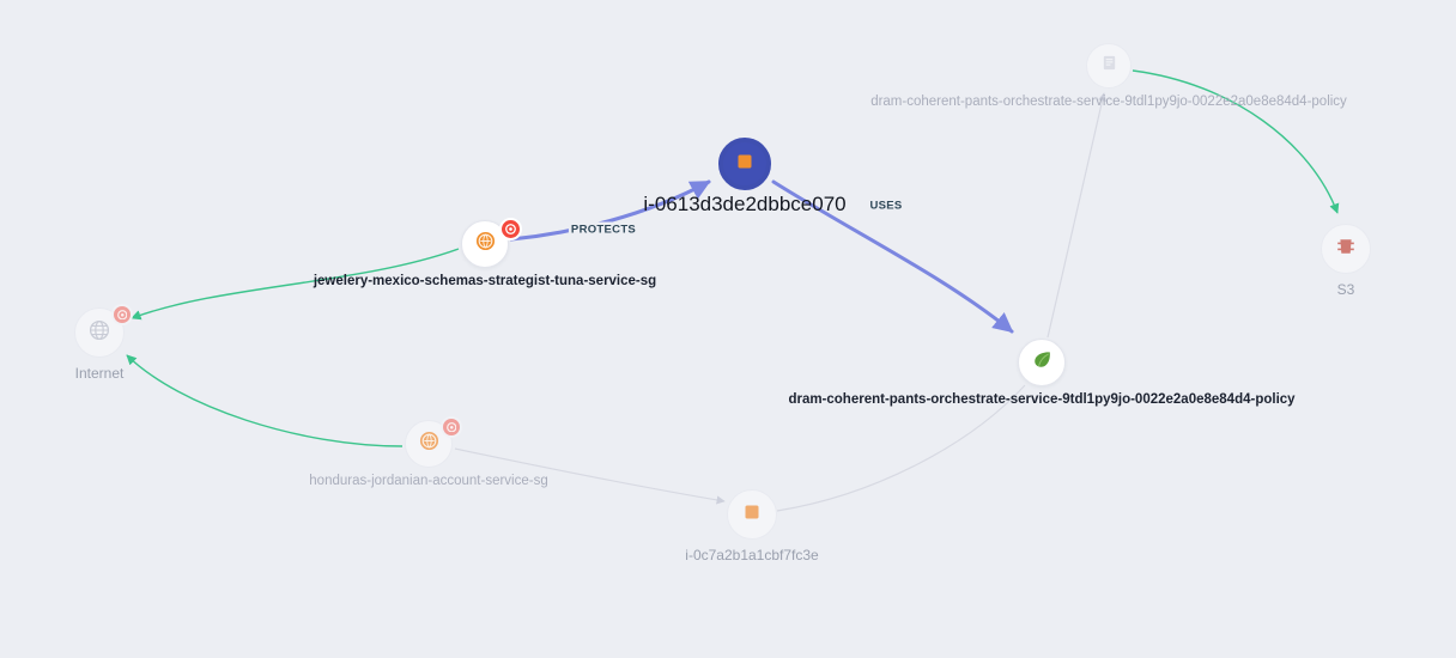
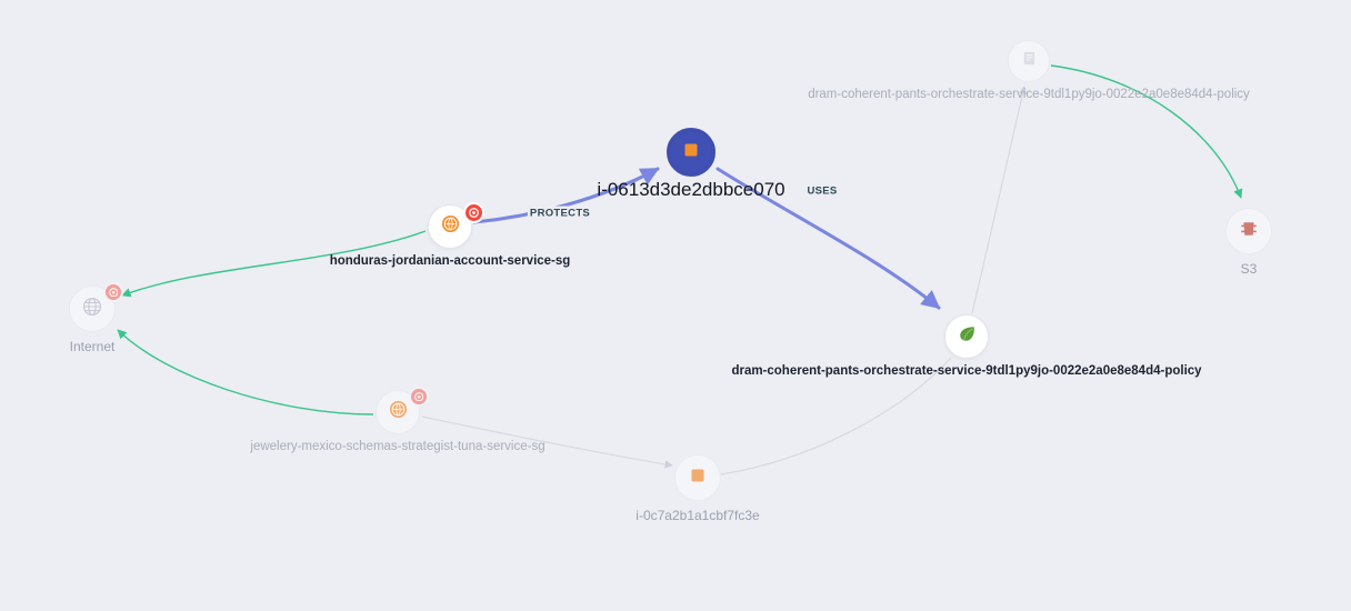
  dram-coherent-pants-orchestrate-service-9tdl1py9jo-0022e2a0e8e84d4-policy
  i-0613d3de2dbbce070
- jewelery-mexico-schemas-strategist-tuna-service-sg
+ honduras-jordanian-account-service-sg
  Internet
  S3
  dram-coherent-pants-orchestrate-service-9tdl1py9jo-0022e2a0e8e84d4-policy
- honduras-jordanian-account-service-sg
+ jewelery-mexico-schemas-strategist-tuna-service-sg
  i-0c7a2b1a1cbf7fc3e
  PROTECTS
  USES
